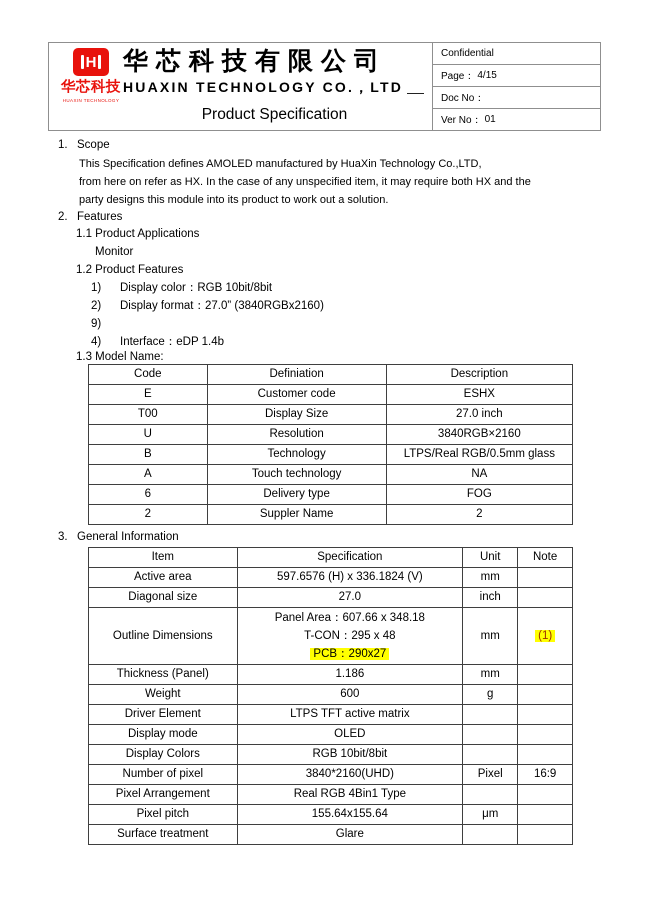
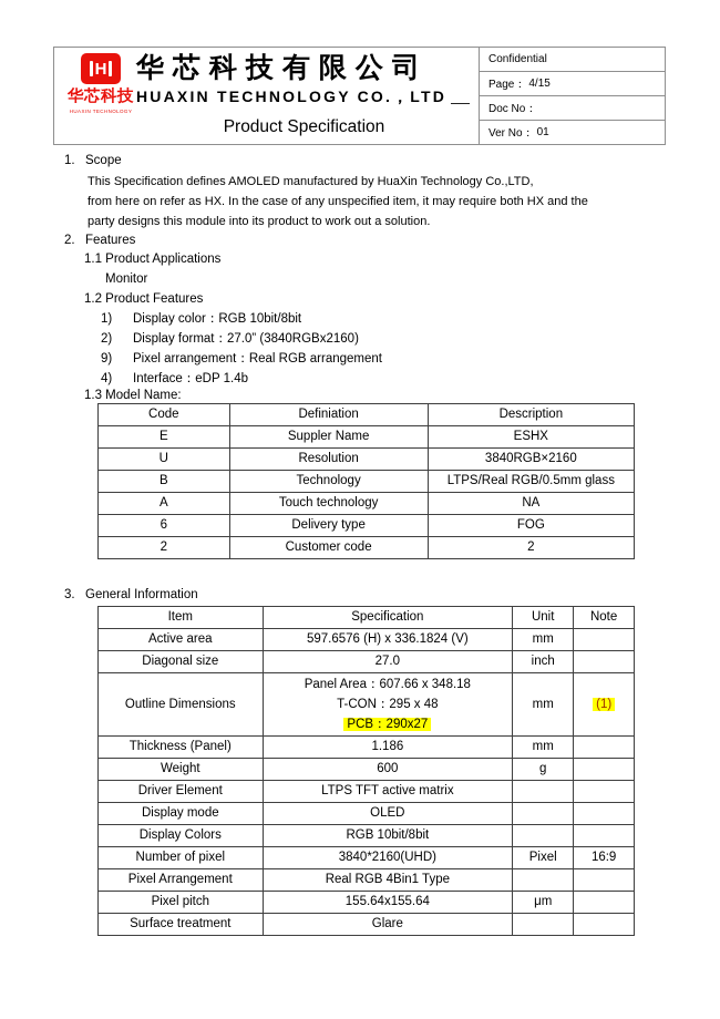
  H
  华芯科技
  华芯科技有限公司
  HUAXIN TECHNOLOGY CO.，LTD
  Product Specification
  Confidential
  Page：
  4/15
  Doc No：
  Ver No：
  01
  1.
  Scope
  This Specification defines AMOLED manufactured by HuaXin Technology Co.,LTD,
  from here on refer as HX. In the case of any unspecified item, it may require both HX and the
  party designs this module into its product to work out a solution.
  2.
  Features
  1.1 Product Applications
  Monitor
  1.2 Product Features
  1)
  Display color：RGB 10bit/8bit
  2)
  Display format：27.0” (3840RGBx2160)
  9)
+ Pixel arrangement：Real RGB arrangement
  4)
  Interface：eDP 1.4b
  1.3 Model Name:
  Code	Definiation	Description
- E	Customer code	ESHX
+ E	Suppler Name	ESHX
- T00	Display Size	27.0 inch
  U	Resolution	3840RGB×2160
  B	Technology	LTPS/Real RGB/0.5mm glass
  A	Touch technology	NA
  6	Delivery type	FOG
- 2	Suppler Name	2
+ 2	Customer code	2
  3.
  General Information
  Item	Specification	Unit	Note
  Active area	597.6576 (H) x 336.1824 (V)	mm
  Diagonal size	27.0	inch
  Outline Dimensions	Panel Area：607.66 x 348.18 T-CON：295 x 48 PCB：290x27	mm	(1)
  Thickness (Panel)	1.186	mm
  Weight	600	g
  Driver Element	LTPS TFT active matrix
  Display mode	OLED
  Display Colors	RGB 10bit/8bit
  Number of pixel	3840*2160(UHD)	Pixel	16:9
  Pixel Arrangement	Real RGB 4Bin1 Type
  Pixel pitch	155.64x155.64	μm
  Surface treatment	Glare
